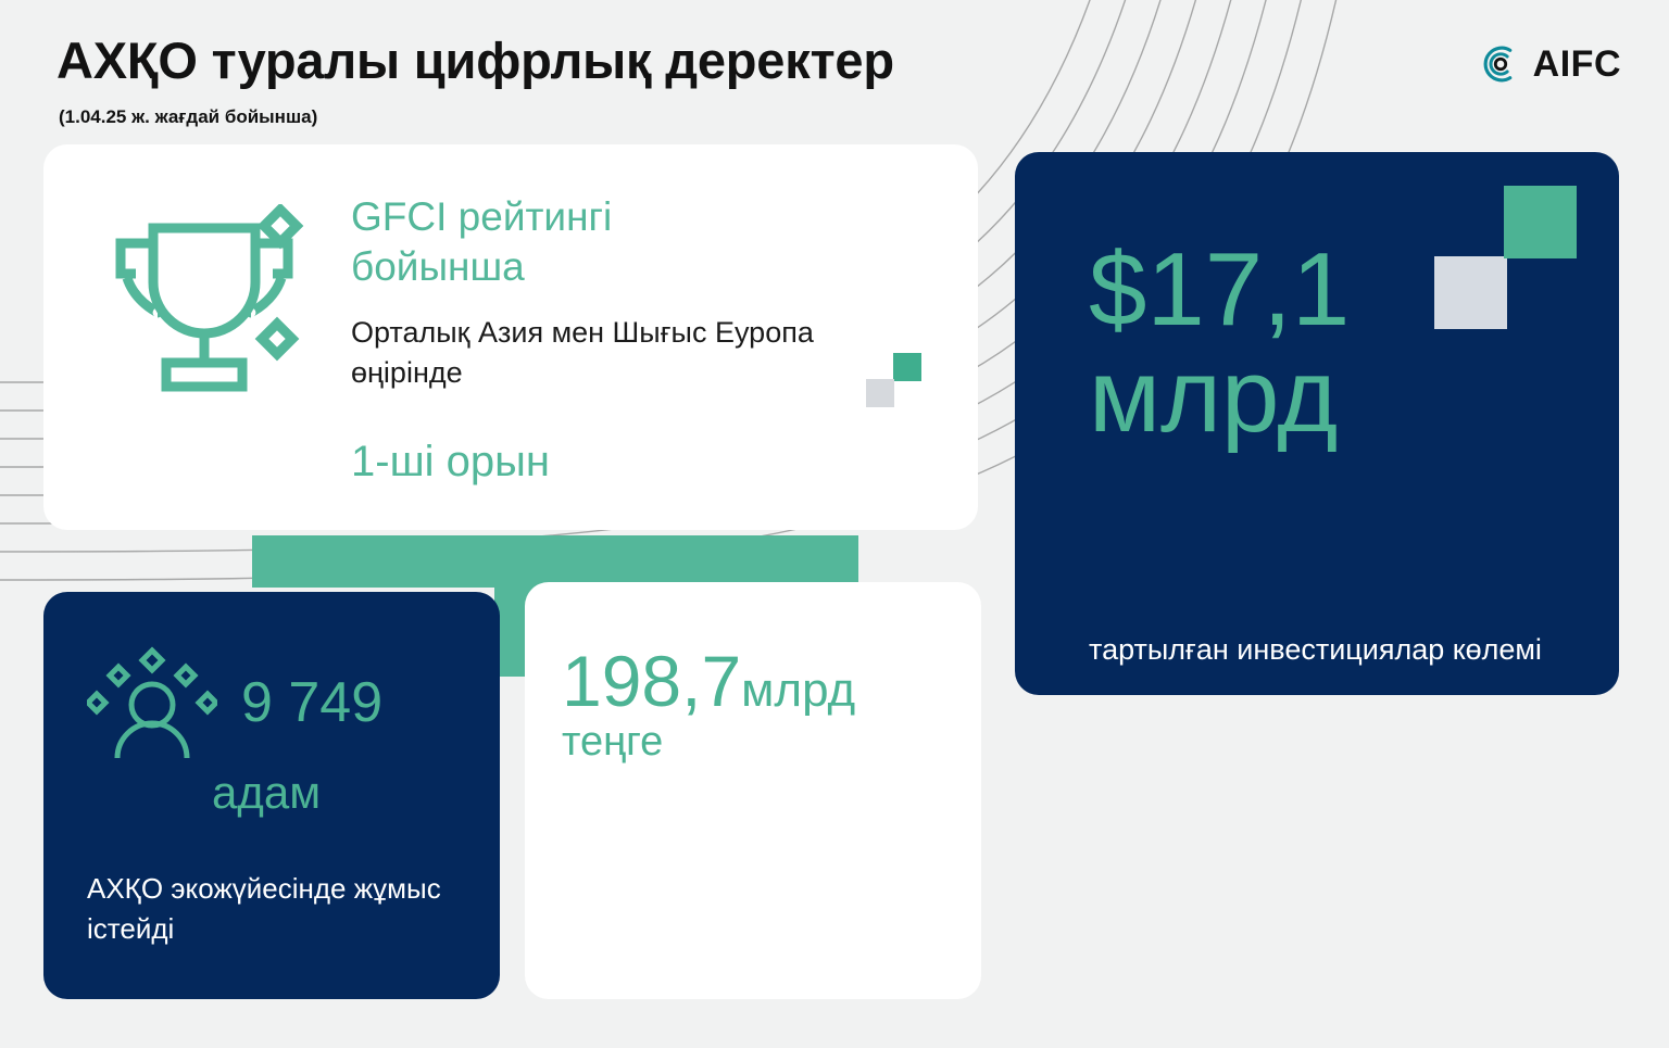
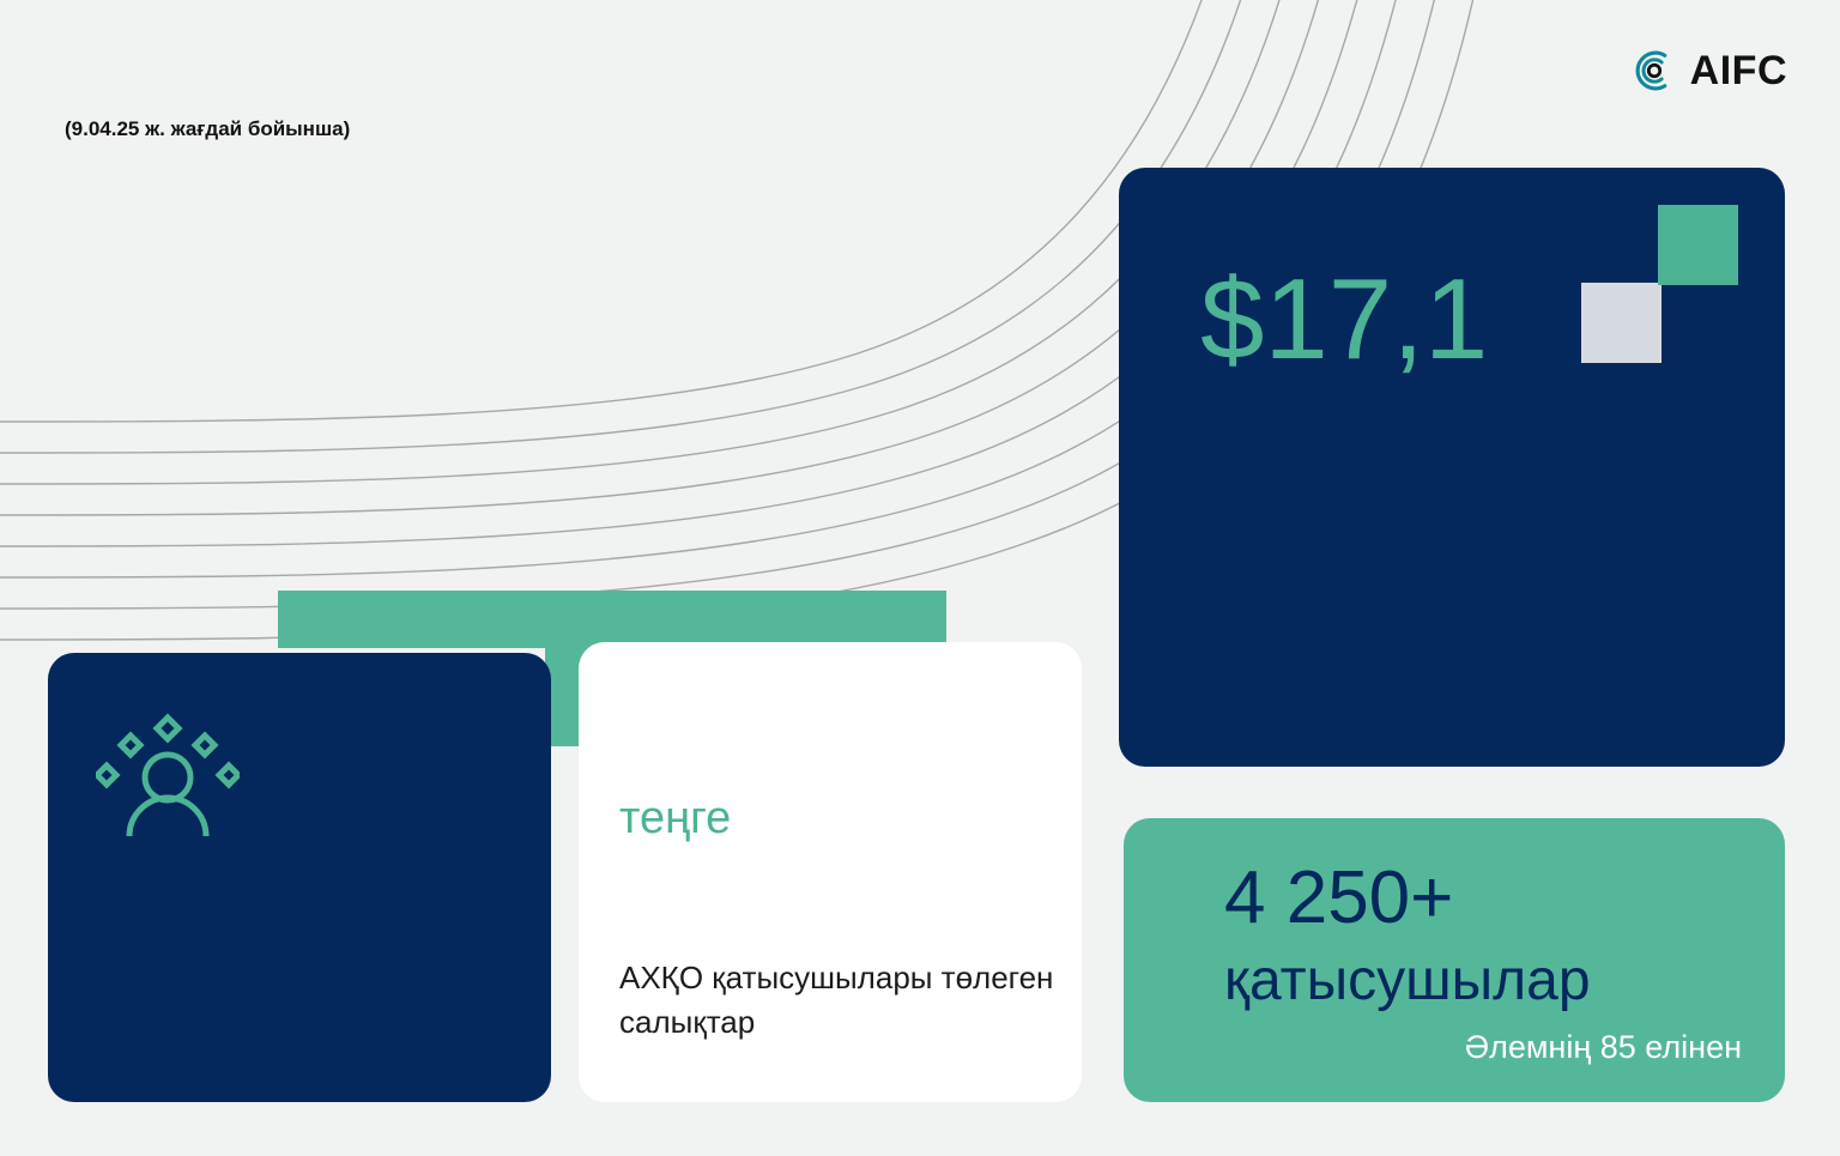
- АХҚО туралы цифрлық деректер
- (1.04.25 ж. жағдай бойынша)
+ (9.04.25 ж. жағдай бойынша)
  AIFC
- GFCI рейтингі бойынша
- Орталық Азия мен Шығыс Еуропа өңірінде
- 1-ші орын
  $17,1
- млрд
- тартылған инвестициялар көлемі
- 9 749
- адам
- АХҚО экожүйесінде жұмыс істейді
- 198,7млрд
  теңге
+ АХҚО қатысушылары төлеген салықтар
+ 4 250+
+ қатысушылар
+ Әлемнің 85 елінен
